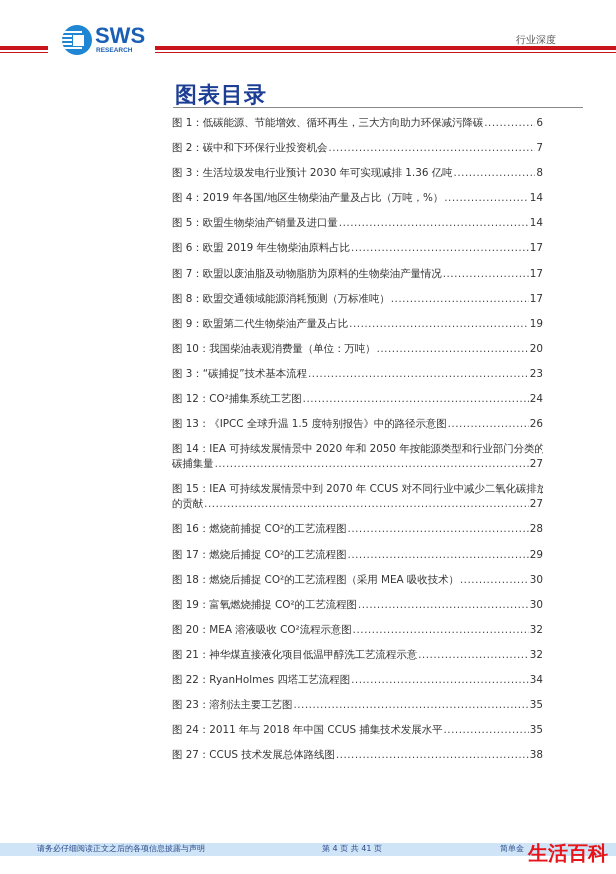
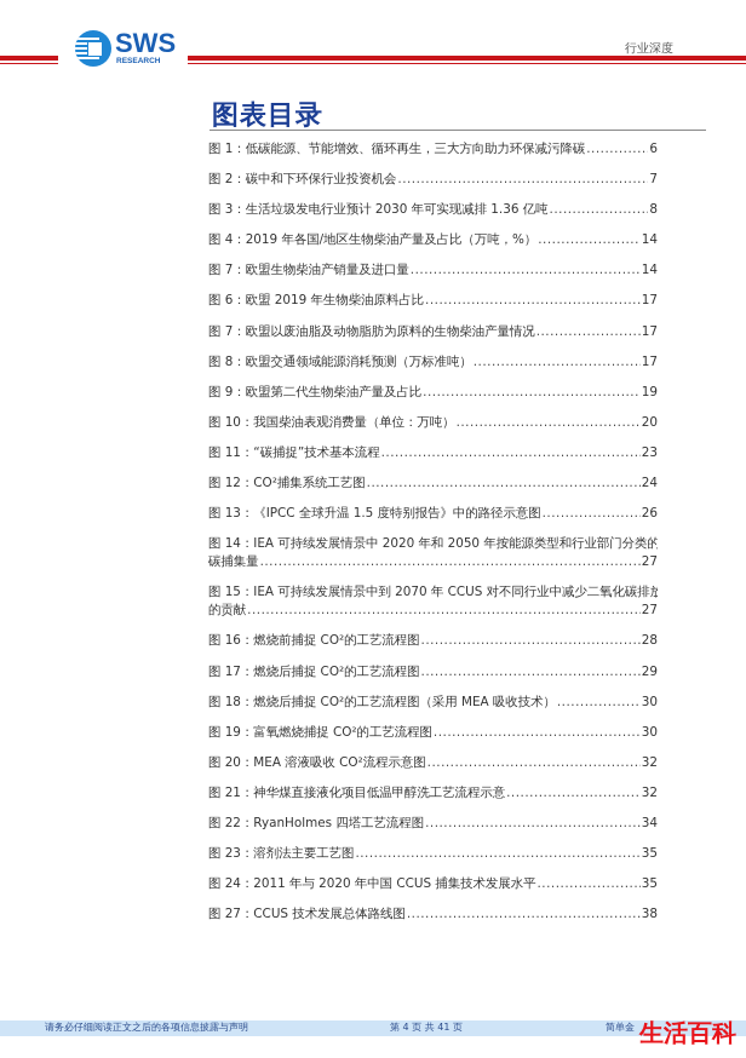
  SWS
  行业深度
  图表目录
  图 1：低碳能源、节能增效、循环再生，三大方向助力环保减污降碳
  6
  图 2：碳中和下环保行业投资机会
  7
  图 3：生活垃圾发电行业预计 2030 年可实现减排 1.36 亿吨
  8
  图 4：2019 年各国/地区生物柴油产量及占比（万吨，%）
  14
- 图 5：欧盟生物柴油产销量及进口量
+ 图 7：欧盟生物柴油产销量及进口量
  14
  图 6：欧盟 2019 年生物柴油原料占比
  17
  图 7：欧盟以废油脂及动物脂肪为原料的生物柴油产量情况
  17
  图 8：欧盟交通领域能源消耗预测（万标准吨）
  17
  图 9：欧盟第二代生物柴油产量及占比
  19
  图 10：我国柴油表观消费量（单位：万吨）
  20
- 图 3：“碳捕捉”技术基本流程
+ 图 11：“碳捕捉”技术基本流程
  23
  图 12：CO²捕集系统工艺图
  24
  图 13：《IPCC 全球升温 1.5 度特别报告》中的路径示意图
  26
  图 14：IEA 可持续发展情景中 2020 年和 2050 年按能源类型和行业部门分类的
  碳捕集量
  27
  图 15：IEA 可持续发展情景中到 2070 年 CCUS 对不同行业中减少二氧化碳排放
  的贡献
  27
  图 16：燃烧前捕捉 CO²的工艺流程图
  28
  图 17：燃烧后捕捉 CO²的工艺流程图
  29
  图 18：燃烧后捕捉 CO²的工艺流程图（采用 MEA 吸收技术）
  30
  图 19：富氧燃烧捕捉 CO²的工艺流程图
  30
  图 20：MEA 溶液吸收 CO²流程示意图
  32
  图 21：神华煤直接液化项目低温甲醇洗工艺流程示意
  32
  图 22：RyanHolmes 四塔工艺流程图
  34
  图 23：溶剂法主要工艺图
  35
- 图 24：2011 年与 2018 年中国 CCUS 捕集技术发展水平
+ 图 24：2011 年与 2020 年中国 CCUS 捕集技术发展水平
  35
  图 27：CCUS 技术发展总体路线图
  38
  请务必仔细阅读正文之后的各项信息披露与声明
  第 4 页 共 41 页
  简单金
  生活百科
